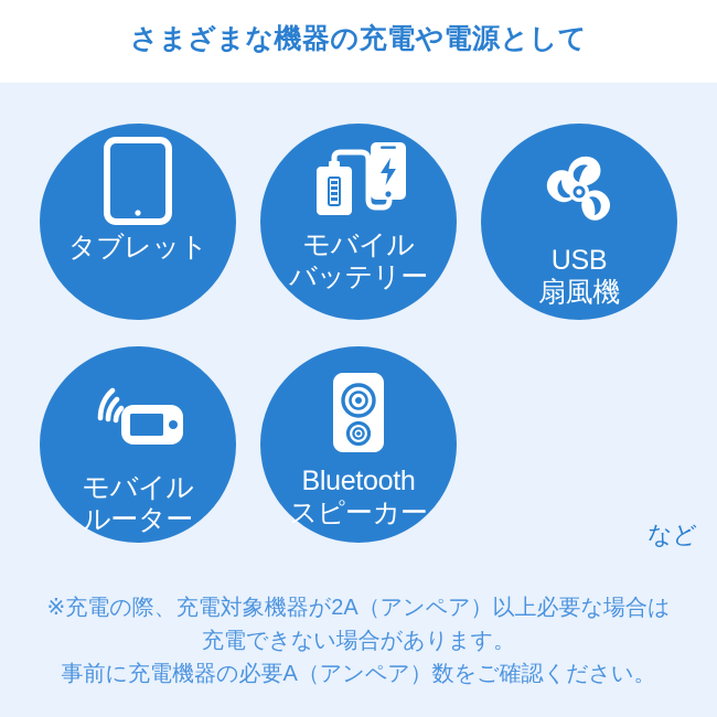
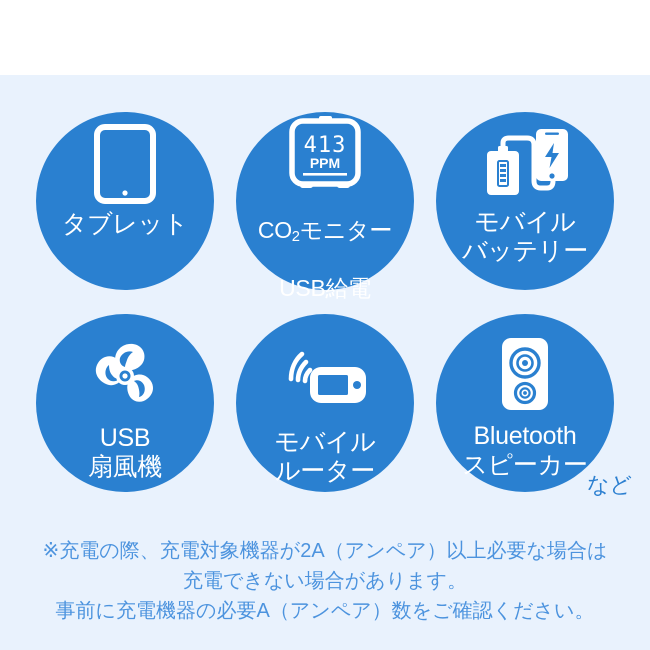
- さまざまな機器の充電や電源として
  タブレット
+ 413
+ PPM
+ CO2モニター
+ USB給電
  モバイル
  バッテリー
  USB
  扇風機
  モバイル
  ルーター
  Bluetooth
  スピーカー
  など
  ※充電の際、充電対象機器が2A（アンペア）以上必要な場合は
  充電できない場合があります。
  事前に充電機器の必要A（アンペア）数をご確認ください。
